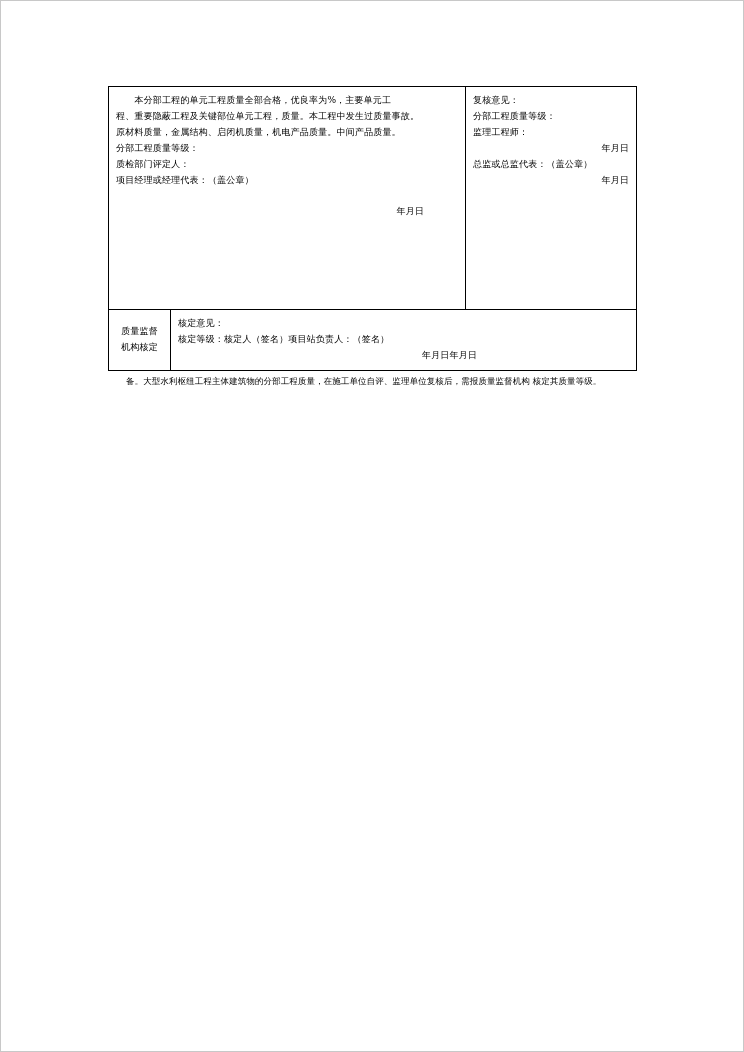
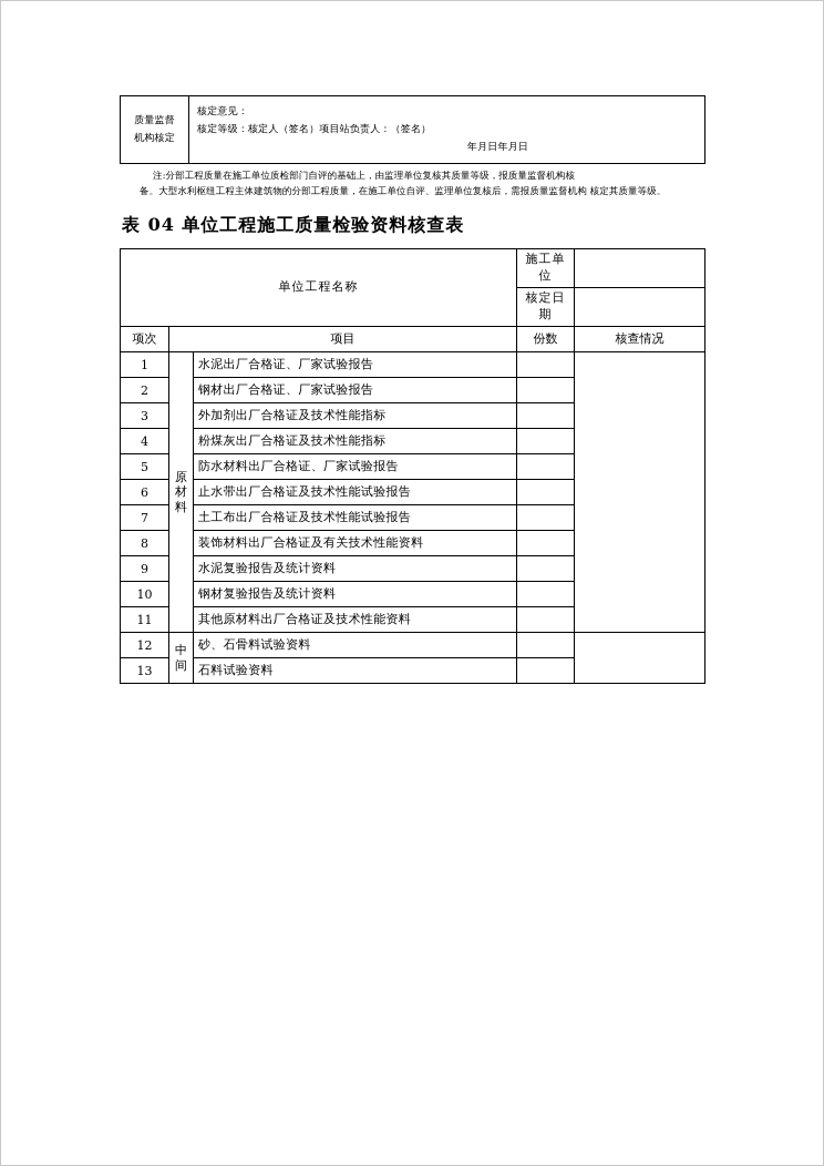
- 本分部工程的单元工程质量全部合格，优良率为%，主要单元工 程、重要隐蔽工程及关键部位单元工程，质量。本工程中发生过质量事故。 原材料质量，金属结构、启闭机质量，机电产品质量。中间产品质量。 分部工程质量等级： 质检部门评定人： 项目经理或经理代表：（盖公章） 年月日	复核意见： 分部工程质量等级： 监理工程师： 年月日 总监或总监代表：（盖公章） 年月日
  质量监督 机构核定	核定意见： 核定等级：核定人（签名）项目站负责人：（签名） 年月日年月日
+ 注:分部工程质量在施工单位质检部门自评的基础上，由监理单位复核其质量等级，报质量监督机构核
  备。大型水利枢纽工程主体建筑物的分部工程质量，在施工单位自评、监理单位复核后，需报质量监督机构 核定其质量等级。
+ 表 04 单位工程施工质量检验资料核查表
+ 单位工程名称	施工单位
+ 核定日期
+ 项次	项目	份数	核查情况
+ 1	原材料	水泥出厂合格证、厂家试验报告
+ 2	钢材出厂合格证、厂家试验报告
+ 3	外加剂出厂合格证及技术性能指标
+ 4	粉煤灰出厂合格证及技术性能指标
+ 5	防水材料出厂合格证、厂家试验报告
+ 6	止水带出厂合格证及技术性能试验报告
+ 7	土工布出厂合格证及技术性能试验报告
+ 8	装饰材料出厂合格证及有关技术性能资料
+ 9	水泥复验报告及统计资料
+ 10	钢材复验报告及统计资料
+ 11	其他原材料出厂合格证及技术性能资料
+ 12	中间	砂、石骨料试验资料
+ 13	石料试验资料
